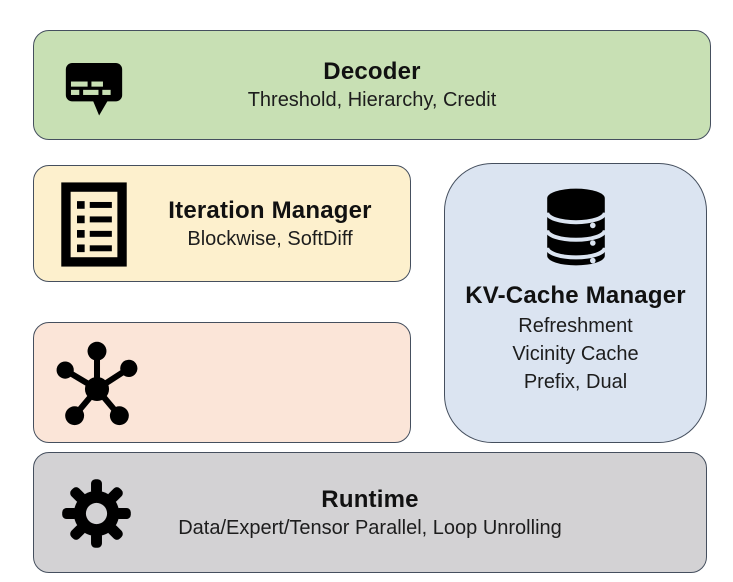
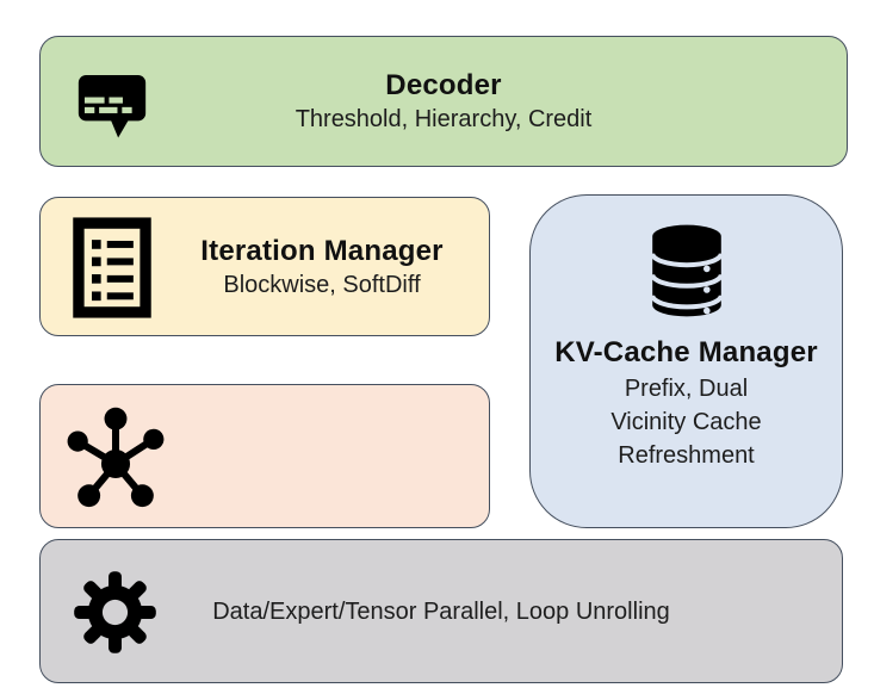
  Decoder
  Threshold, Hierarchy, Credit
  Iteration Manager
  Blockwise, SoftDiff
  KV-Cache Manager
- Refreshment
+ Prefix, Dual
  Vicinity Cache
- Prefix, Dual
+ Refreshment
- Runtime
  Data/Expert/Tensor Parallel, Loop Unrolling
